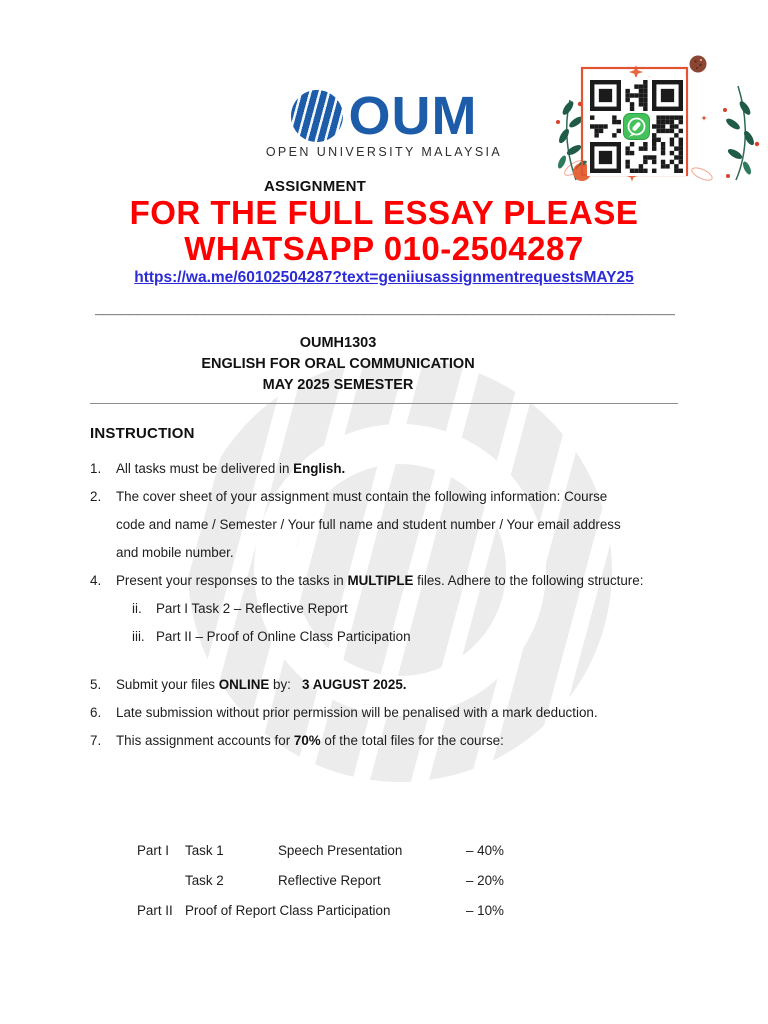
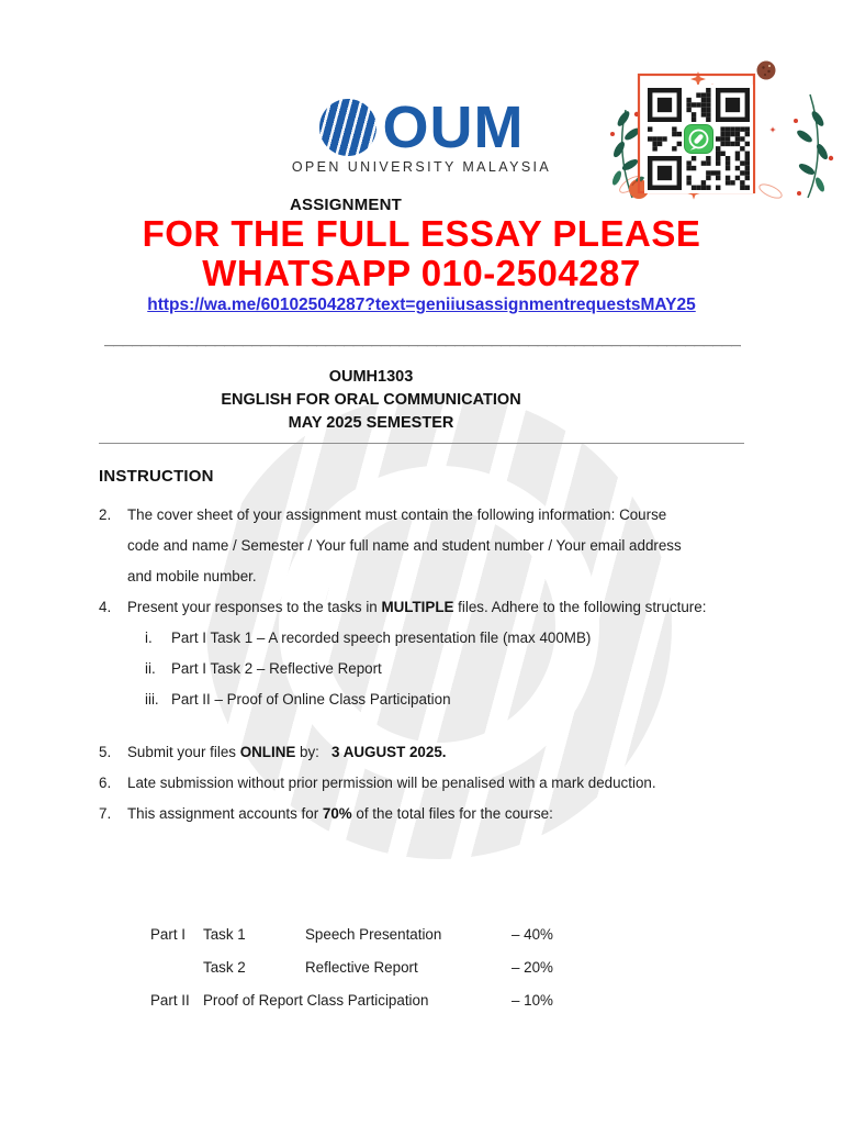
  OUM
  OPEN UNIVERSITY MALAYSIA
  ASSIGNMENT
  FOR THE FULL ESSAY PLEASE
  WHATSAPP 010-2504287
  https://wa.me/60102504287?text=geniiusassignmentrequestsMAY25
  _____________________________________________________________________
  OUMH1303
  ENGLISH FOR ORAL COMMUNICATION
  MAY 2025 SEMESTER
  INSTRUCTION
- 1.
- All tasks must be delivered in English.
  2.
  The cover sheet of your assignment must contain the following information: Course
  code and name / Semester / Your full name and student number / Your email address
  and mobile number.
  4.
  Present your responses to the tasks in MULTIPLE files. Adhere to the following structure:
+ i.
+ Part I Task 1 – A recorded speech presentation file (max 400MB)
  ii.
  Part I Task 2 – Reflective Report
  iii.
  Part II – Proof of Online Class Participation
  5.
  Submit your files ONLINE by: 3 AUGUST 2025.
  6.
  Late submission without prior permission will be penalised with a mark deduction.
  7.
  This assignment accounts for 70% of the total files for the course:
  Part I
  Task 1
  Speech Presentation
  – 40%
  Task 2
  Reflective Report
  – 20%
  Part II
  Proof of Report Class Participation
  – 10%
